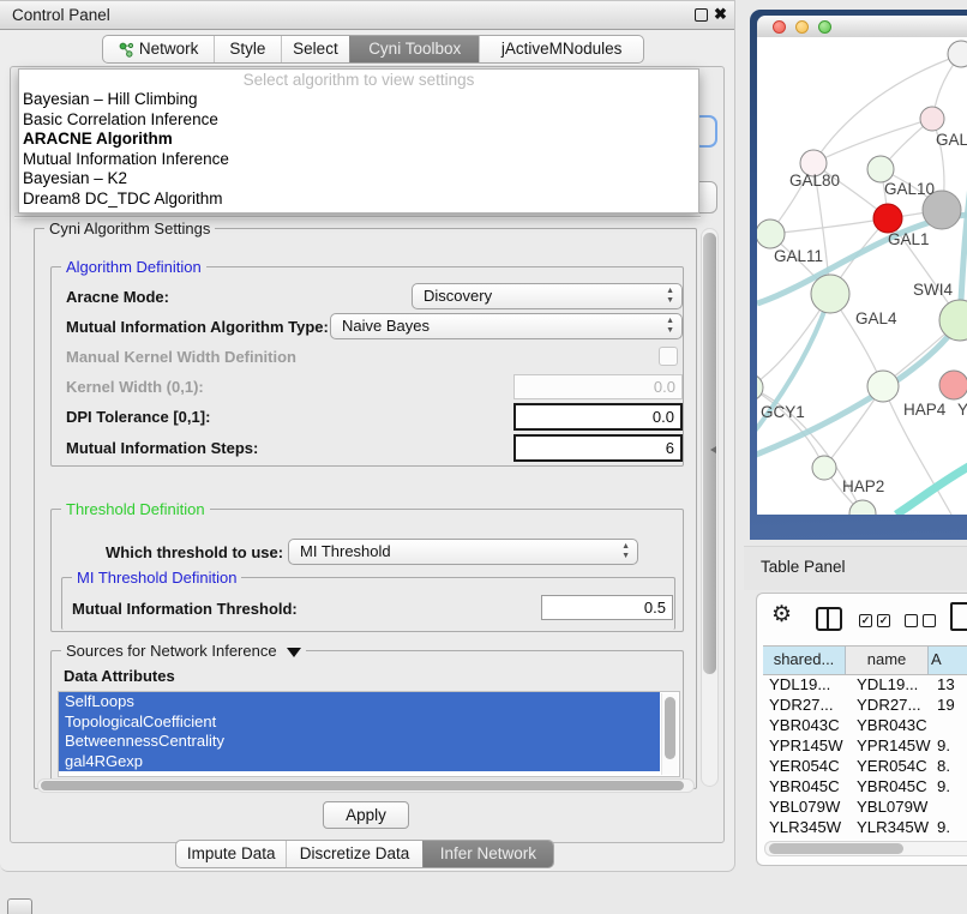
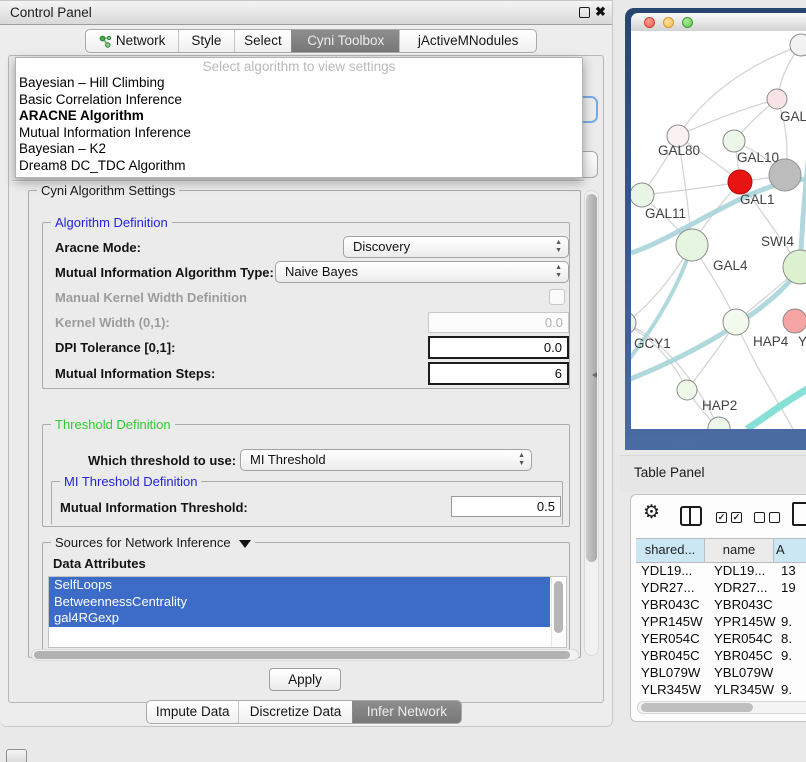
  Control Panel
  ✖
  Network
  Style
  Select
  Cyni Toolbox
  jActiveMNodules
  Cyni Algorithm Settings
  Algorithm Definition
  Aracne Mode:
  Discovery
  Mutual Information Algorithm Type:
  Naive Bayes
  Manual Kernel Width Definition
  Kernel Width (0,1):
  0.0
  DPI Tolerance [0,1]:
  0.0
  Mutual Information Steps:
  6
  Threshold Definition
  Which threshold to use:
  MI Threshold
  MI Threshold Definition
  Mutual Information Threshold:
  0.5
  Sources for Network Inference
  Data Attributes
  SelfLoops
- TopologicalCoefficient
  BetweennessCentrality
  gal4RGexp
  Apply
  Impute Data
  Discretize Data
  Infer Network
  Select algorithm to view settings
  Bayesian – Hill Climbing
  Basic Correlation Inference
  ARACNE Algorithm
  Mutual Information Inference
  Bayesian – K2
  Dream8 DC_TDC Algorithm
  GAL
  GAL80
  GAL10
  GAL1
  GAL11
  SWI4
  GAL4
  HAP4
  Y
  GCY1
  HAP2
  Table Panel
  ⚙
  ✓
  ✓
  shared...
  name
  A
  YDL19...
  YDL19...
  13
  YDR27...
  YDR27...
  19
  YBR043C
  YBR043C
  YPR145W
  YPR145W
  9.
  YER054C
  YER054C
  8.
  YBR045C
  YBR045C
  9.
  YBL079W
  YBL079W
  YLR345W
  YLR345W
  9.
